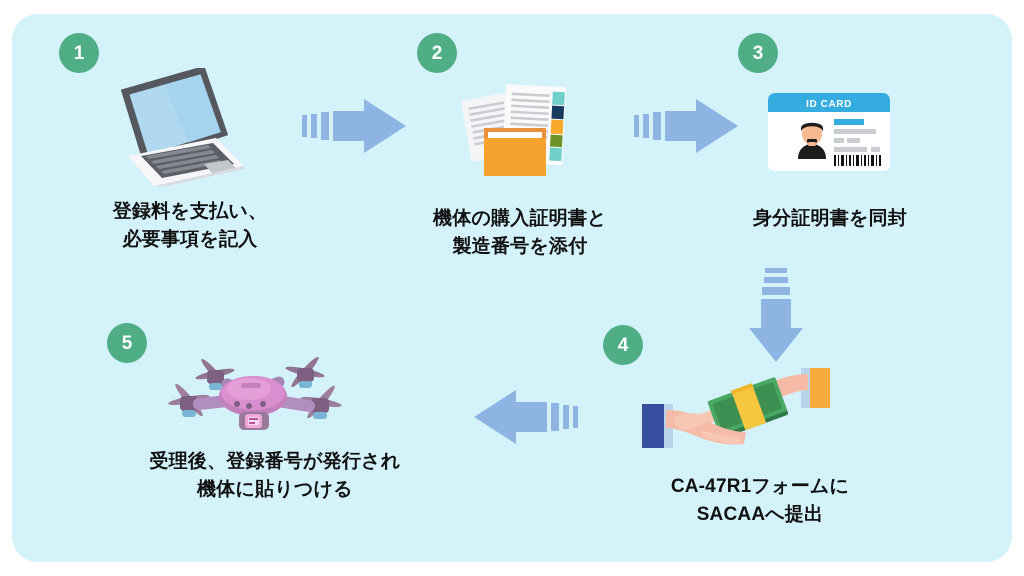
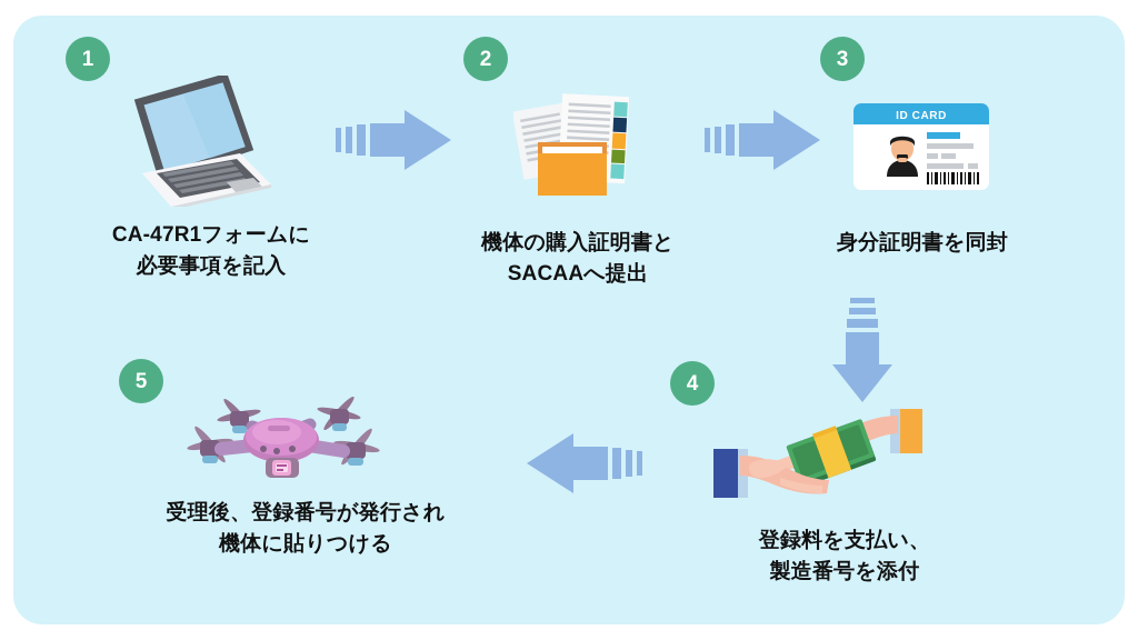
  1
- 登録料を支払い、
+ CA-47R1フォームに
  必要事項を記入
  2
  機体の購入証明書と
- 製造番号を添付
+ SACAAへ提出
  3
  ID CARD
  身分証明書を同封
  4
- CA-47R1フォームに
+ 登録料を支払い、
- SACAAへ提出
+ 製造番号を添付
  5
  受理後、登録番号が発行され
  機体に貼りつける
